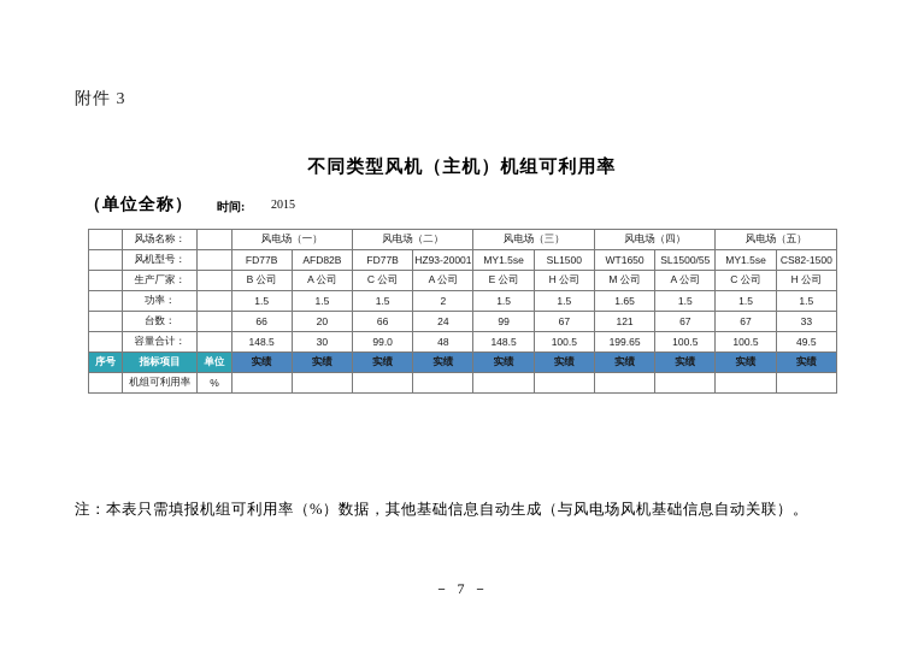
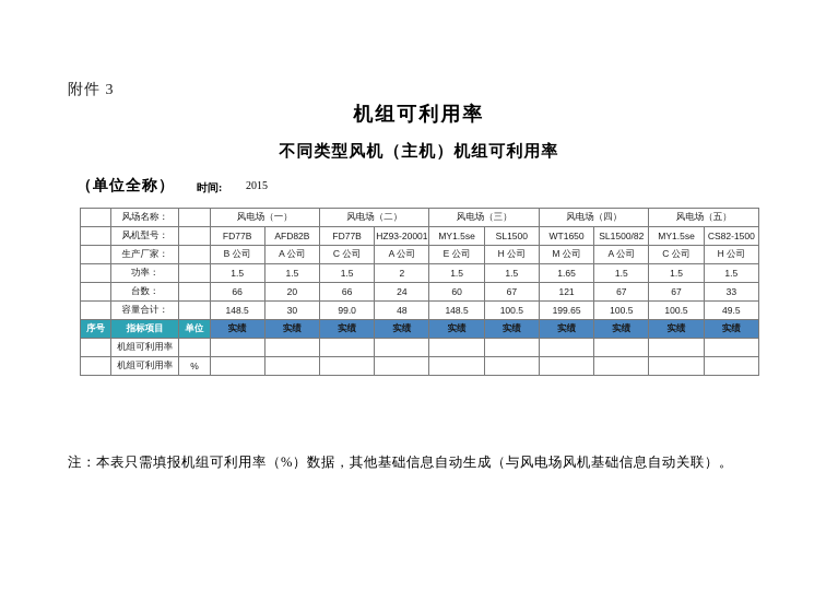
  附件 3
+ 机组可利用率
  不同类型风机（主机）机组可利用率
  （单位全称）
  时间:
  2015
  	风场名称：		风电场（一）	风电场（二）	风电场（三）	风电场（四）	风电场（五）
- 	风机型号：		FD77B	AFD82B	FD77B	HZ93-20001	MY1.5se	SL1500	WT1650	SL1500/55	MY1.5se	CS82-1500
+ 	风机型号：		FD77B	AFD82B	FD77B	HZ93-20001	MY1.5se	SL1500	WT1650	SL1500/82	MY1.5se	CS82-1500
  	生产厂家：		B 公司	A 公司	C 公司	A 公司	E 公司	H 公司	M 公司	A 公司	C 公司	H 公司
  	功率：		1.5	1.5	1.5	2	1.5	1.5	1.65	1.5	1.5	1.5
- 	台数：		66	20	66	24	99	67	121	67	67	33
+ 	台数：		66	20	66	24	60	67	121	67	67	33
  	容量合计：		148.5	30	99.0	48	148.5	100.5	199.65	100.5	100.5	49.5
  序号	指标项目	单位	实绩	实绩	实绩	实绩	实绩	实绩	实绩	实绩	实绩	实绩
+ 	机组可利用率
  	机组可利用率	%
  注：本表只需填报机组可利用率（%）数据，其他基础信息自动生成（与风电场风机基础信息自动关联）。
- － 7 －
